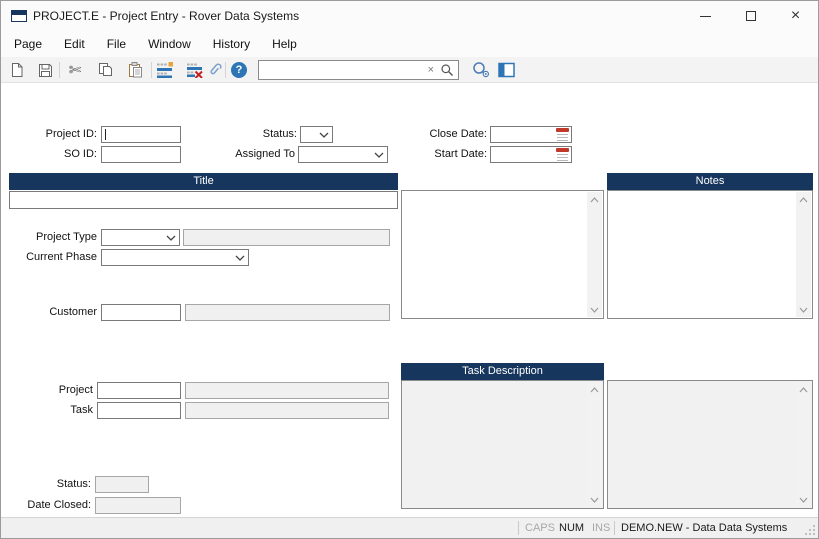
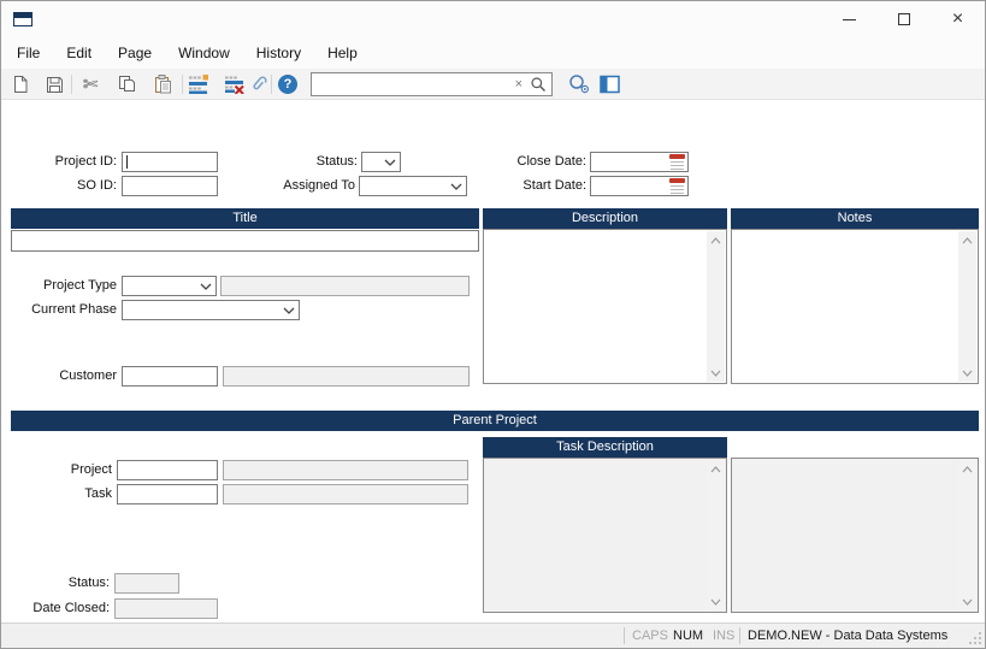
- PROJECT.E - Project Entry - Rover Data Systems
  ×
- Page
+ File
  Edit
- File
+ Page
  Window
  History
  Help
  ✄
  ?
  ×
  Project ID:
  Status:
  Close Date:
  SO ID:
  Assigned To
  Start Date:
  Title
+ Description
  Notes
  Project Type
  Current Phase
  Customer
+ Parent Project
  Task Description
  Project
  Task
  Status:
  Date Closed:
  CAPS
  NUM
  INS
  DEMO.NEW - Data Data Systems
